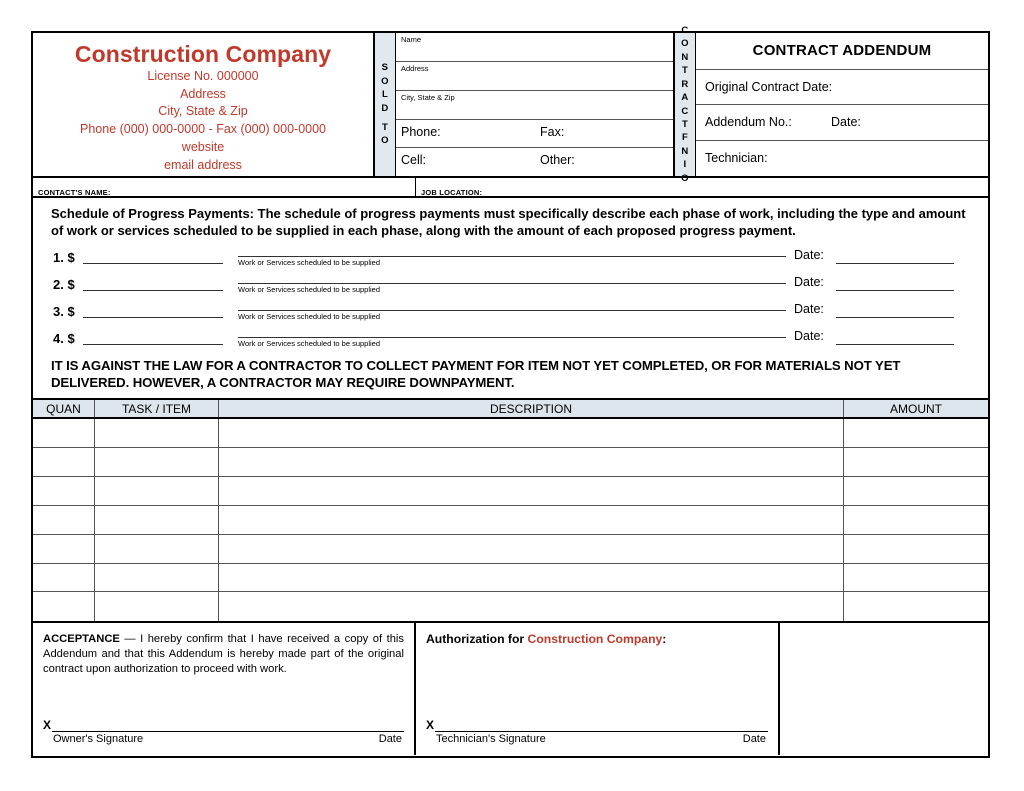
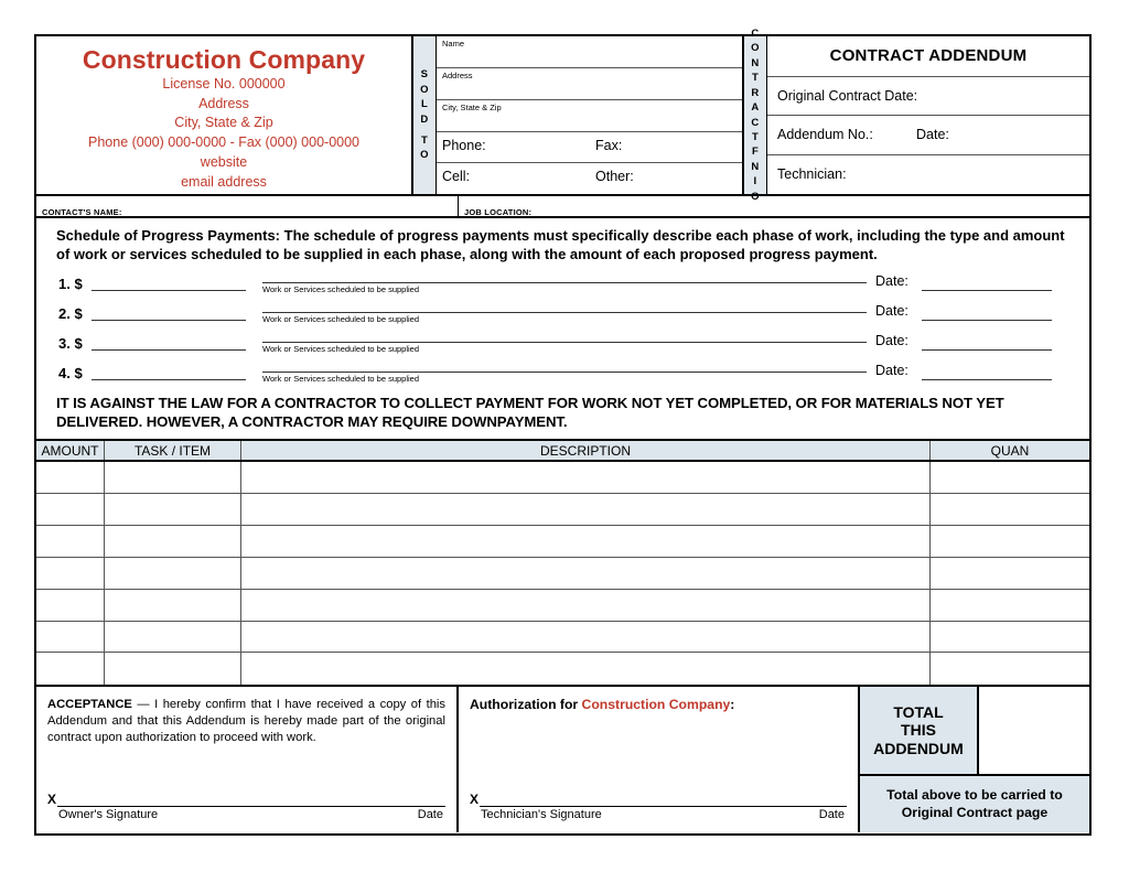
  Construction Company
  License No. 000000
  Address
  City, State & Zip
  Phone (000) 000-0000 - Fax (000) 000-0000
  website
  email address
  S
  O
  L
  D
  T
  O
  Name
  Address
  City, State & Zip
  Phone:
  Fax:
  Cell:
  Other:
  C
  O
  N
  T
  R
  A
  C
  T
  F
  N
  I
  O
  CONTRACT ADDENDUM
  Original Contract Date:
  Addendum No.:
  Date:
  Technician:
  CONTACT'S NAME:
  JOB LOCATION:
  Schedule of Progress Payments: The schedule of progress payments must specifically describe each phase of work, including the type and amount of work or services scheduled to be supplied in each phase, along with the amount of each proposed progress payment.
  1. $
  Work or Services scheduled to be supplied
  Date:
  2. $
  Work or Services scheduled to be supplied
  Date:
  3. $
  Work or Services scheduled to be supplied
  Date:
  4. $
  Work or Services scheduled to be supplied
  Date:
- IT IS AGAINST THE LAW FOR A CONTRACTOR TO COLLECT PAYMENT FOR ITEM NOT YET COMPLETED, OR FOR MATERIALS NOT YET DELIVERED. HOWEVER, A CONTRACTOR MAY REQUIRE DOWNPAYMENT.
+ IT IS AGAINST THE LAW FOR A CONTRACTOR TO COLLECT PAYMENT FOR WORK NOT YET COMPLETED, OR FOR MATERIALS NOT YET DELIVERED. HOWEVER, A CONTRACTOR MAY REQUIRE DOWNPAYMENT.
- QUAN
+ AMOUNT
  TASK / ITEM
  DESCRIPTION
- AMOUNT
+ QUAN
  ACCEPTANCE — I hereby confirm that I have received a copy of this Addendum and that this Addendum is hereby made part of the original contract upon authorization to proceed with work.
  X
  Owner's Signature
  Date
  Authorization for Construction Company:
  X
  Technician's Signature
  Date
+ TOTAL
+ THIS
+ ADDENDUM
+ Total above to be carried to
+ Original Contract page
